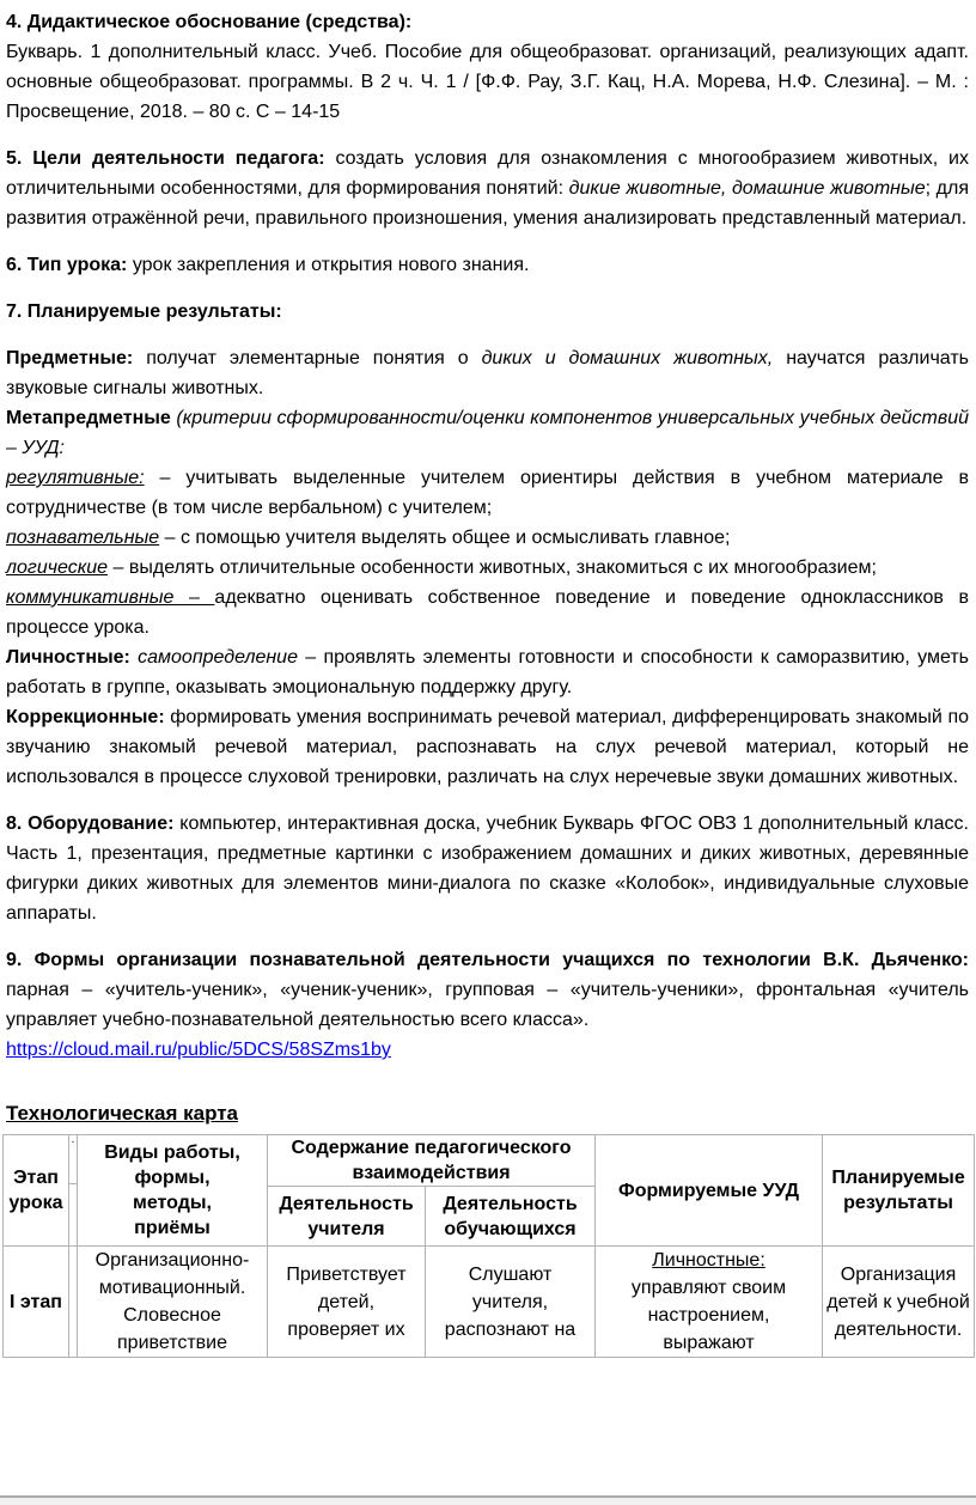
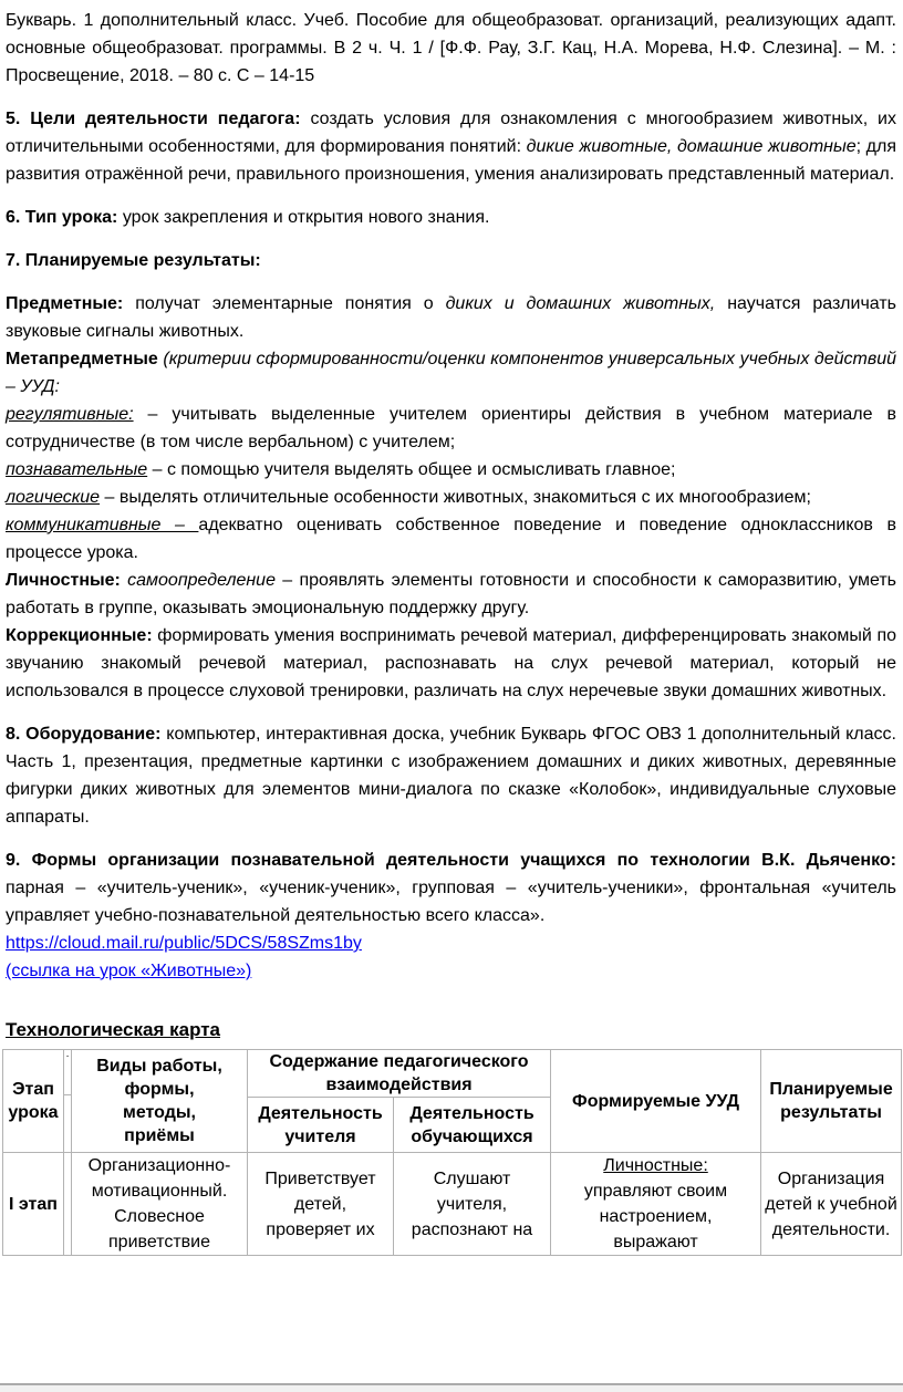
- 4. Дидактическое обоснование (средства):
  Букварь. 1 дополнительный класс. Учеб. Пособие для общеобразоват. организаций, реализующих адапт. основные общеобразоват. программы. В 2 ч. Ч. 1 / [Ф.Ф. Рау, З.Г. Кац, Н.А. Морева, Н.Ф. Слезина]. – М. : Просвещение, 2018. – 80 с. С – 14-15
  5. Цели деятельности педагога: создать условия для ознакомления с многообразием животных, их отличительными особенностями, для формирования понятий: дикие животные, домашние животные; для развития отражённой речи, правильного произношения, умения анализировать представленный материал.
  6. Тип урока: урок закрепления и открытия нового знания.
  7. Планируемые результаты:
  Предметные: получат элементарные понятия о диких и домашних животных, научатся различать звуковые сигналы животных.
  Метапредметные (критерии сформированности/оценки компонентов универсальных учебных действий – УУД:
  регулятивные: – учитывать выделенные учителем ориентиры действия в учебном материале в сотрудничестве (в том числе вербальном) с учителем;
  познавательные – с помощью учителя выделять общее и осмысливать главное;
  логические – выделять отличительные особенности животных, знакомиться с их многообразием;
  коммуникативные – адекватно оценивать собственное поведение и поведение одноклассников в процессе урока.
  Личностные: самоопределение – проявлять элементы готовности и способности к саморазвитию, уметь работать в группе, оказывать эмоциональную поддержку другу.
  Коррекционные: формировать умения воспринимать речевой материал, дифференцировать знакомый по звучанию знакомый речевой материал, распознавать на слух речевой материал, который не использовался в процессе слуховой тренировки, различать на слух неречевые звуки домашних животных.
  8. Оборудование: компьютер, интерактивная доска, учебник Букварь ФГОС ОВЗ 1 дополнительный класс. Часть 1, презентация, предметные картинки с изображением домашних и диких животных, деревянные фигурки диких животных для элементов мини-диалога по сказке «Колобок», индивидуальные слуховые аппараты.
  9. Формы организации познавательной деятельности учащихся по технологии В.К. Дьяченко: парная – «учитель-ученик», «ученик-ученик», групповая – «учитель-ученики», фронтальная «учитель управляет учебно-познавательной деятельностью всего класса».
  https://cloud.mail.ru/public/5DCS/58SZms1by
+ (ссылка на урок «Животные»)
  Технологическая карта
  Этап урока	·	Виды работы, формы, методы, приёмы	Содержание педагогического взаимодействия	Формируемые УУД	Планируемые результаты
  Деятельность учителя	Деятельность обучающихся
  I этап		Организационно-мотивационный. Словесное приветствие	Приветствует детей, проверяет их	Слушают учителя, распознают на	Личностные: управляют своим настроением, выражают	Организация детей к учебной деятельности.
